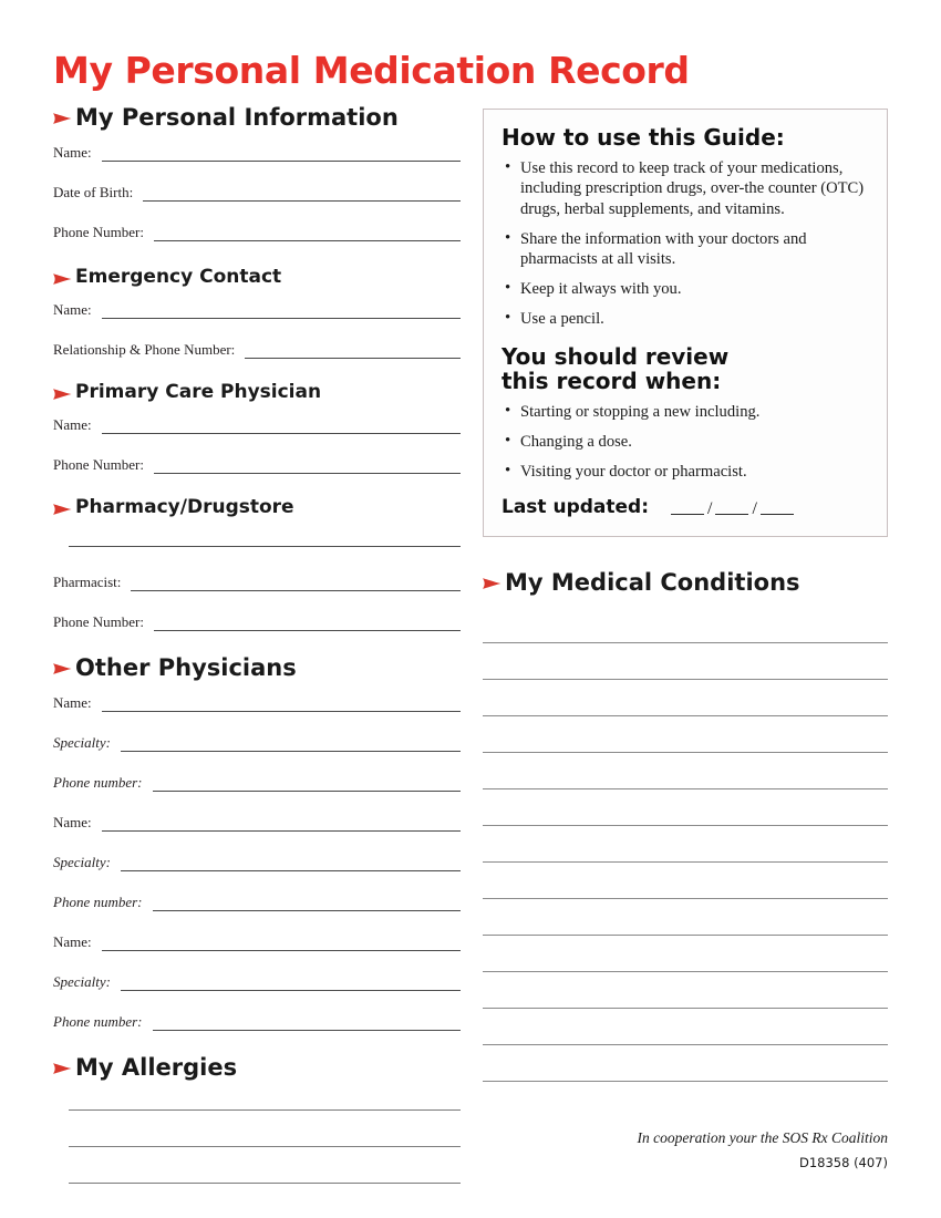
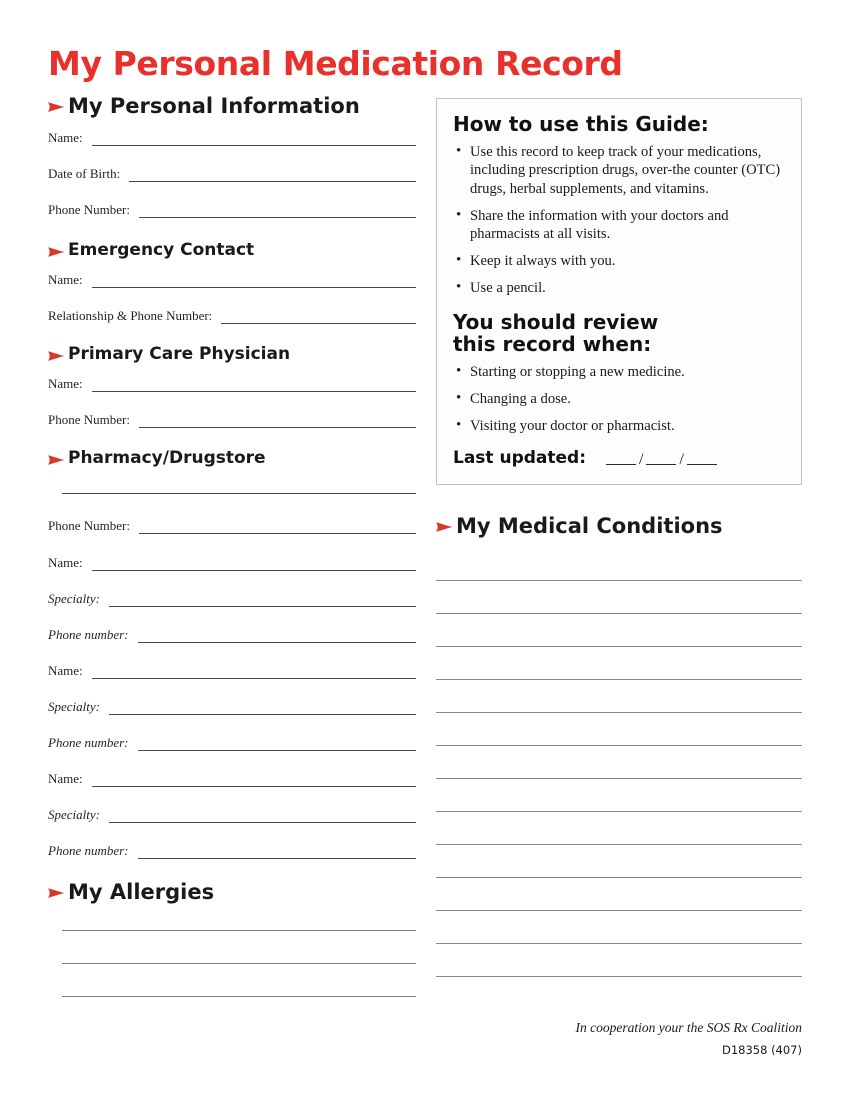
  My Personal Medication Record
  My Personal Information
  Name:
  Date of Birth:
  Phone Number:
  Emergency Contact
  Name:
  Relationship & Phone Number:
  Primary Care Physician
  Name:
  Phone Number:
  Pharmacy/Drugstore
- Pharmacist:
  Phone Number:
- Other Physicians
  Name:
  Specialty:
  Phone number:
  Name:
  Specialty:
  Phone number:
  Name:
  Specialty:
  Phone number:
  My Allergies
  How to use this Guide:
  •
  Use this record to keep track of your medications, including prescription drugs, over-the counter (OTC) drugs, herbal supplements, and vitamins.
  •
  Share the information with your doctors and pharmacists at all visits.
  •
  Keep it always with you.
  •
  Use a pencil.
  You should review
  this record when:
  •
- Starting or stopping a new including.
+ Starting or stopping a new medicine.
  •
  Changing a dose.
  •
  Visiting your doctor or pharmacist.
  Last updated:
  /
  /
  My Medical Conditions
  In cooperation your the SOS Rx Coalition
  D18358 (407)
